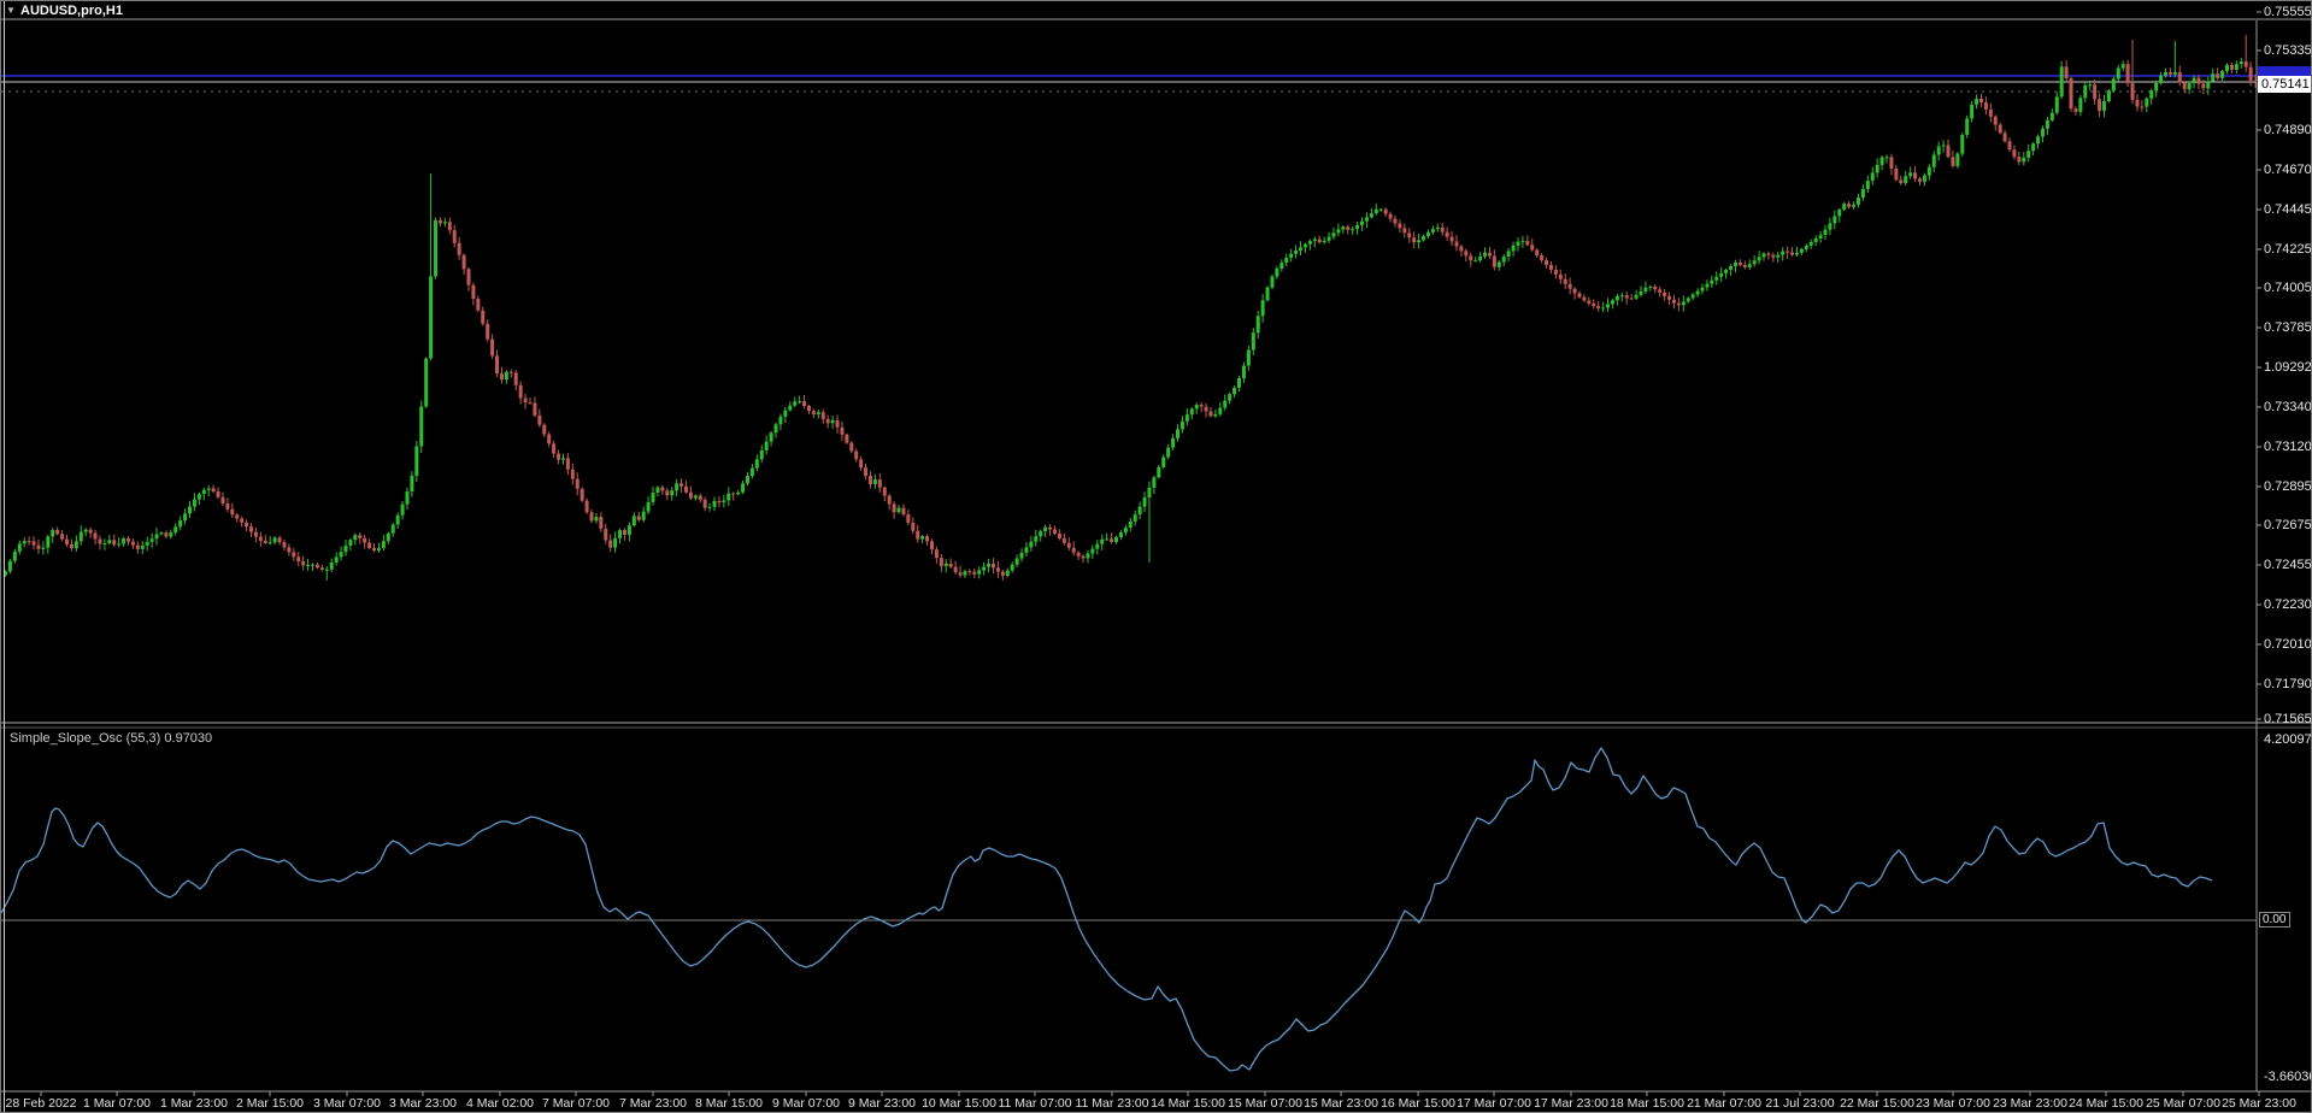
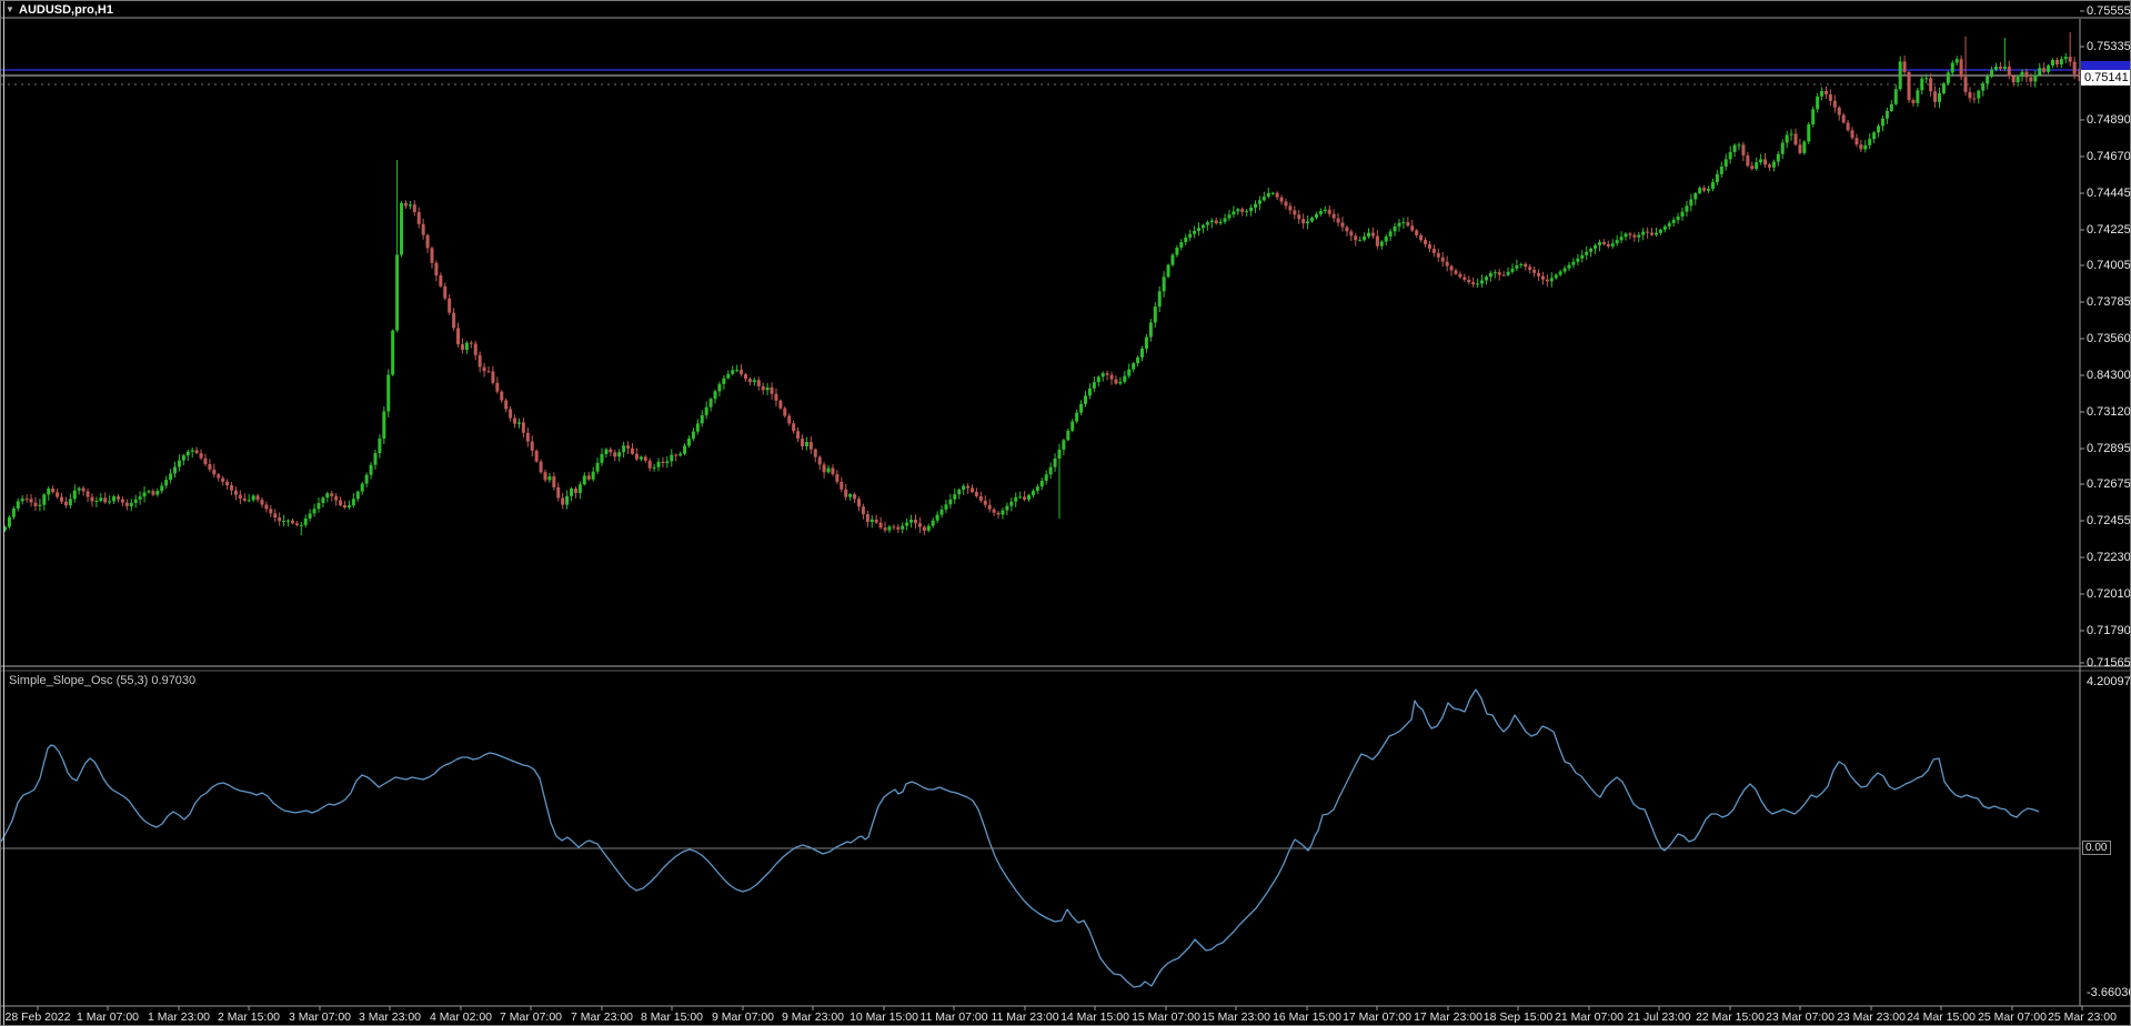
  ▼
  AUDUSD,pro,H1
  Simple_Slope_Osc (55,3) 0.97030
  0.75141
  0.00
  0.75555
  0.75335
  0.74890
  0.74670
  0.74445
  0.74225
  0.74005
  0.73785
- 1.09292
+ 0.73560
- 0.73340
+ 0.84300
  0.73120
  0.72895
  0.72675
  0.72455
  0.72230
  0.72010
  0.71790
  0.71565
  4.20097
  -3.6603
  28 Feb 2022
  1 Mar 07:00
  1 Mar 23:00
  2 Mar 15:00
  3 Mar 07:00
  3 Mar 23:00
  4 Mar 02:00
  7 Mar 07:00
  7 Mar 23:00
  8 Mar 15:00
  9 Mar 07:00
  9 Mar 23:00
  10 Mar 15:00
  11 Mar 07:00
  11 Mar 23:00
  14 Mar 15:00
  15 Mar 07:00
  15 Mar 23:00
  16 Mar 15:00
  17 Mar 07:00
  17 Mar 23:00
- 18 Mar 15:00
+ 18 Sep 15:00
  21 Mar 07:00
  21 Jul 23:00
  22 Mar 15:00
  23 Mar 07:00
  23 Mar 23:00
  24 Mar 15:00
  25 Mar 07:00
  25 Mar 23:00
